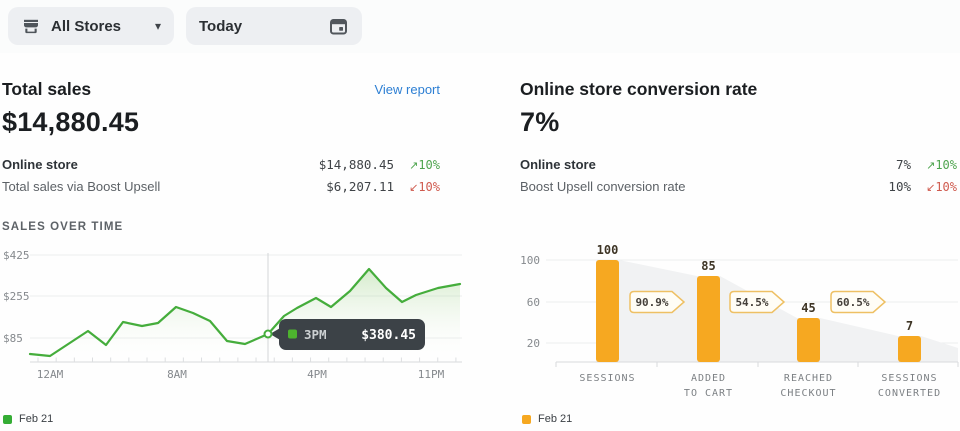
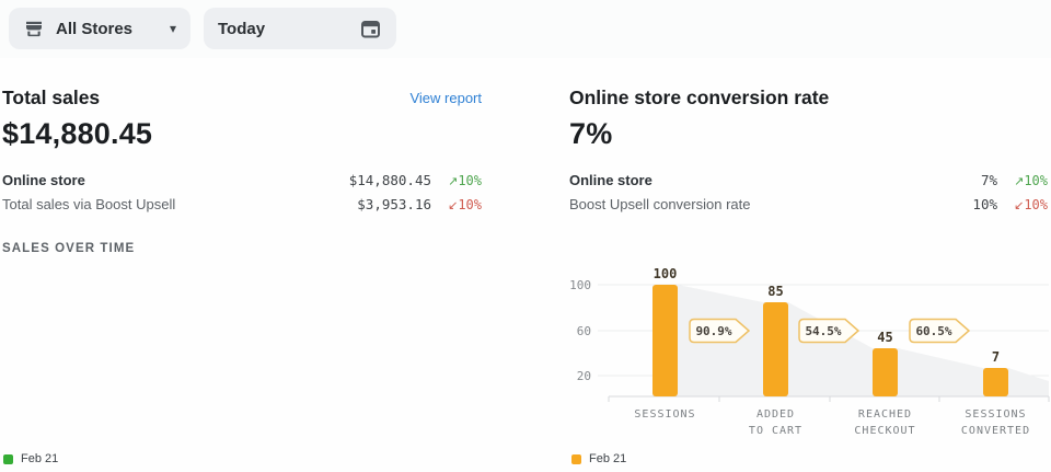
  All Stores
  ▾
  Today
  Total sales
  View report
  $14,880.45
  Online store
  $14,880.45
  ↗10%
  Total sales via Boost Upsell
- $6,207.11
+ $3,953.16
  ↙10%
  SALES OVER TIME
- $425
- $255
- $85
- 12AM
- 8AM
- 4PM
- 11PM
- 3PM
- $380.45
  Feb 21
  Online store conversion rate
  7%
  Online store
  7%
  ↗10%
  Boost Upsell conversion rate
  10%
  ↙10%
  100
  60
  20
  100
  SESSIONS
  85
  ADDED
  TO CART
  45
  REACHED
  CHECKOUT
  7
  SESSIONS
  CONVERTED
  90.9%
  54.5%
  60.5%
  Feb 21
